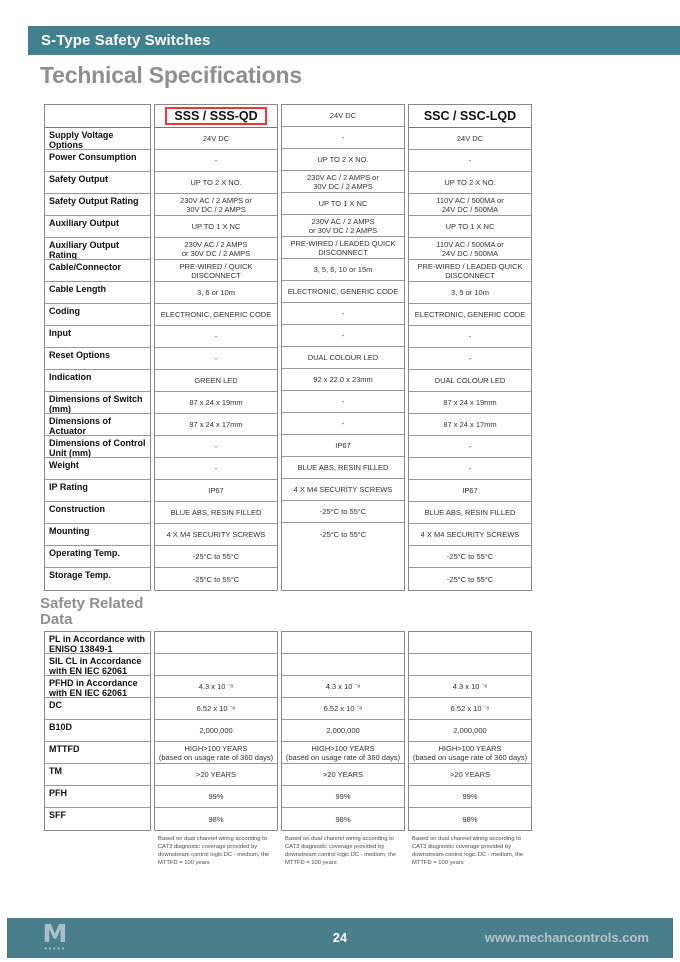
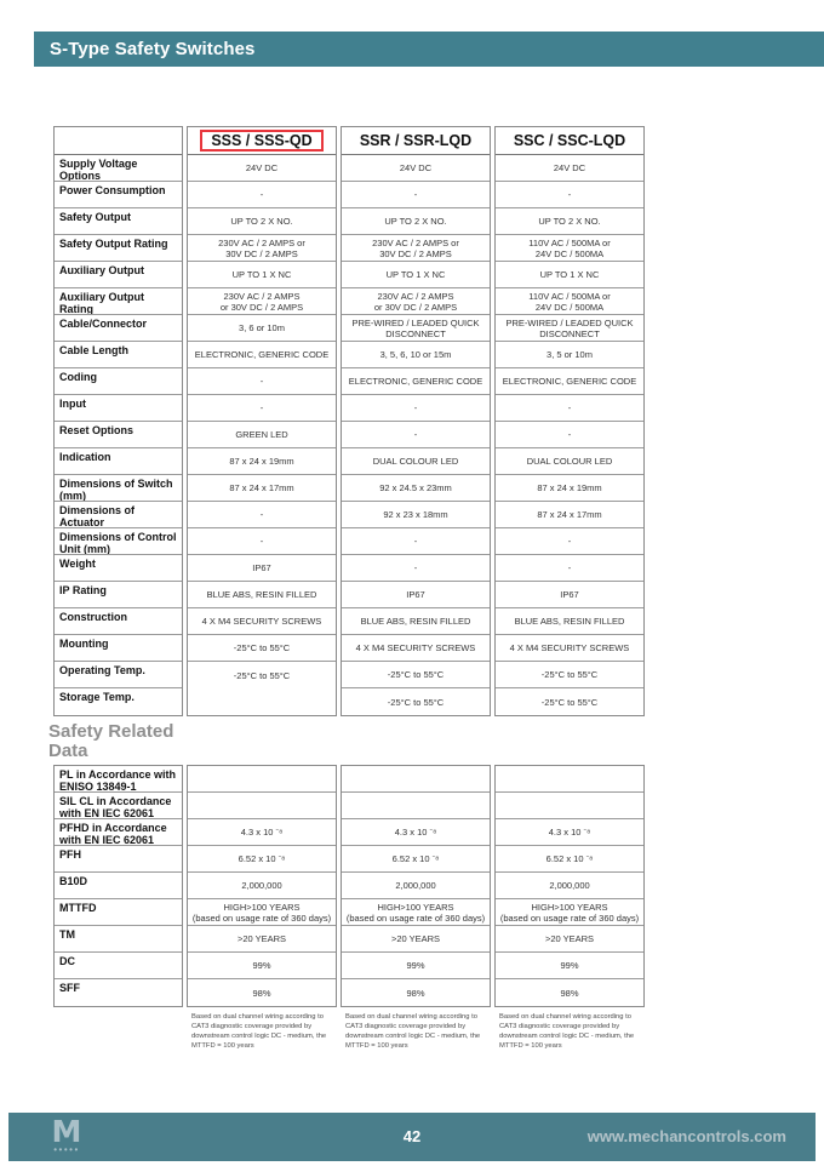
  S-Type Safety Switches
- Technical Specifications
  Supply Voltage Options
  Power Consumption
  Safety Output
  Safety Output Rating
  Auxiliary Output
  Auxiliary Output Rating
  Cable/Connector
  Cable Length
  Coding
  Input
  Reset Options
  Indication
  Dimensions of Switch
  (mm)
  Dimensions of Actuator
  Dimensions of Control
  Unit (mm)
  Weight
  IP Rating
  Construction
  Mounting
  Operating Temp.
  Storage Temp.
  SSS / SSS-QD
  24V DC
  -
  UP TO 2 X NO.
  230V AC / 2 AMPS or
  30V DC / 2 AMPS
  UP TO 1 X NC
  230V AC / 2 AMPS
  or 30V DC / 2 AMPS
- PRE-WIRED / QUICK DISCONNECT
  3, 6 or 10m
  ELECTRONIC, GENERIC CODE
  -
  -
  GREEN LED
  87 x 24 x 19mm
  87 x 24 x 17mm
  -
  -
  IP67
  BLUE ABS, RESIN FILLED
  4 X M4 SECURITY SCREWS
  -25°C to 55°C
  -25°C to 55°C
+ SSR / SSR-LQD
  24V DC
  -
  UP TO 2 X NO.
  230V AC / 2 AMPS or
  30V DC / 2 AMPS
  UP TO 1 X NC
  230V AC / 2 AMPS
  or 30V DC / 2 AMPS
  PRE-WIRED / LEADED QUICK
  DISCONNECT
  3, 5, 6, 10 or 15m
  ELECTRONIC, GENERIC CODE
  -
  -
  DUAL COLOUR LED
- 92 x 22.0 x 23mm
+ 92 x 24.5 x 23mm
+ 92 x 23 x 18mm
  -
  -
  IP67
  BLUE ABS, RESIN FILLED
  4 X M4 SECURITY SCREWS
  -25°C to 55°C
  -25°C to 55°C
  SSC / SSC-LQD
  24V DC
  -
  UP TO 2 X NO.
  110V AC / 500MA or
  24V DC / 500MA
  UP TO 1 X NC
  110V AC / 500MA or
  24V DC / 500MA
  PRE-WIRED / LEADED QUICK
  DISCONNECT
  3, 5 or 10m
  ELECTRONIC, GENERIC CODE
  -
  -
  DUAL COLOUR LED
  87 x 24 x 19mm
  87 x 24 x 17mm
  -
  -
  IP67
  BLUE ABS, RESIN FILLED
  4 X M4 SECURITY SCREWS
  -25°C to 55°C
  -25°C to 55°C
  Safety Related Data
  PL in Accordance with
  ENISO 13849-1
  SIL CL in Accordance
  with EN IEC 62061
  PFHD in Accordance
  with EN IEC 62061
- DC
+ PFH
  B10D
  MTTFD
  TM
- PFH
+ DC
  SFF
  4.3 x 10 ⁻⁸
  6.52 x 10 ⁻⁸
  2,000,000
  HIGH>100 YEARS
  (based on usage rate of 360 days)
  >20 YEARS
  99%
  98%
  4.3 x 10 ⁻⁸
  6.52 x 10 ⁻⁸
  2,000,000
  HIGH>100 YEARS
  (based on usage rate of 360 days)
  >20 YEARS
  99%
  98%
  4.3 x 10 ⁻⁸
  6.52 x 10 ⁻⁸
  2,000,000
  HIGH>100 YEARS
  (based on usage rate of 360 days)
  >20 YEARS
  99%
  98%
  M
  •••••
- 24
+ 42
  www.mechancontrols.com
